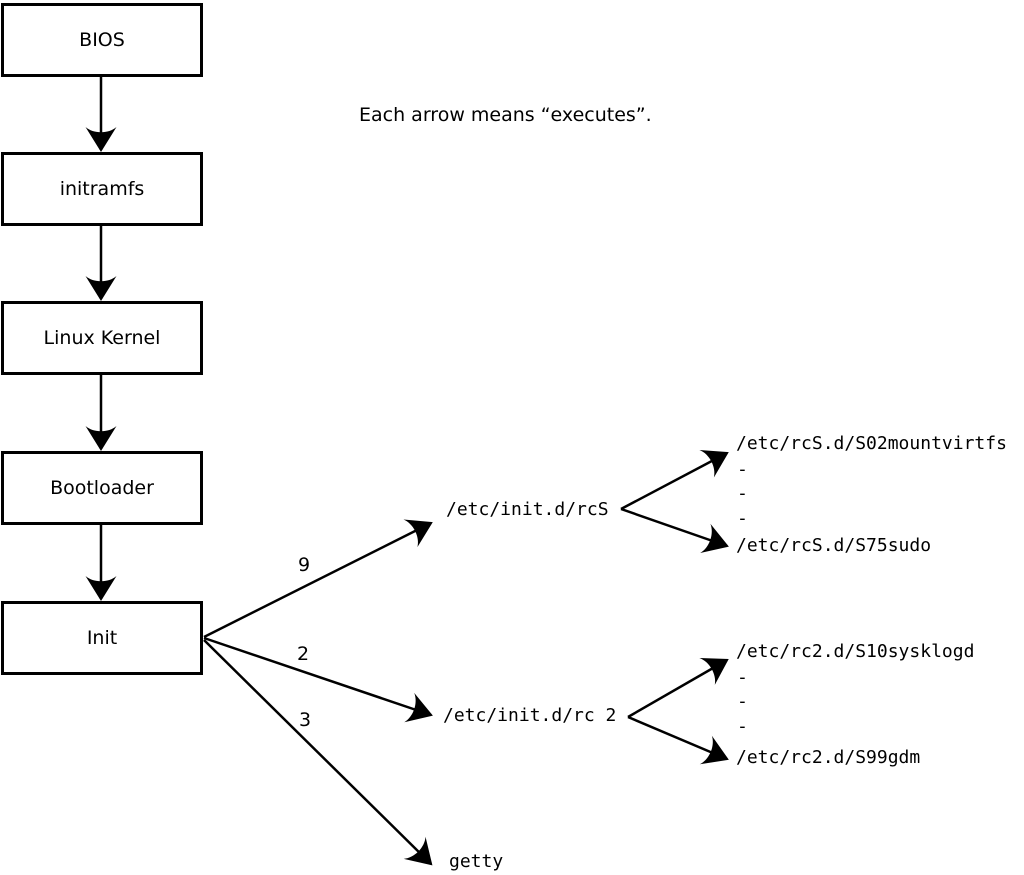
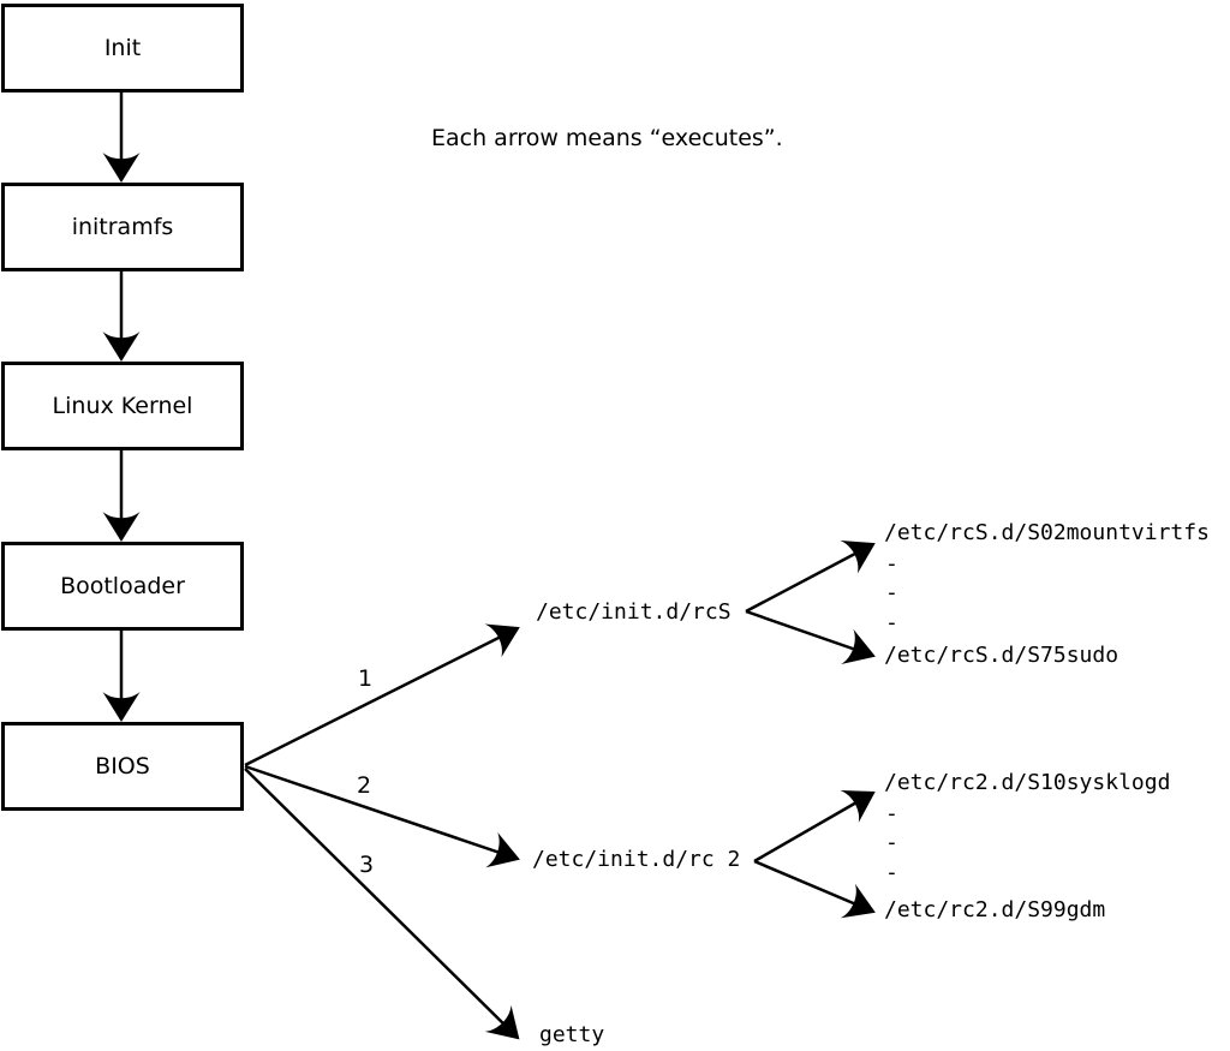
- BIOS
+ Init
  initramfs
  Linux Kernel
  Bootloader
- Init
+ BIOS
  Each arrow means “executes”.
- 9
+ 1
  2
  3
  /etc/init.d/rcS
  /etc/init.d/rc 2
  getty
  /etc/rcS.d/S02mountvirtfs
  -
  -
  -
  /etc/rcS.d/S75sudo
  /etc/rc2.d/S10sysklogd
  -
  -
  -
  /etc/rc2.d/S99gdm
